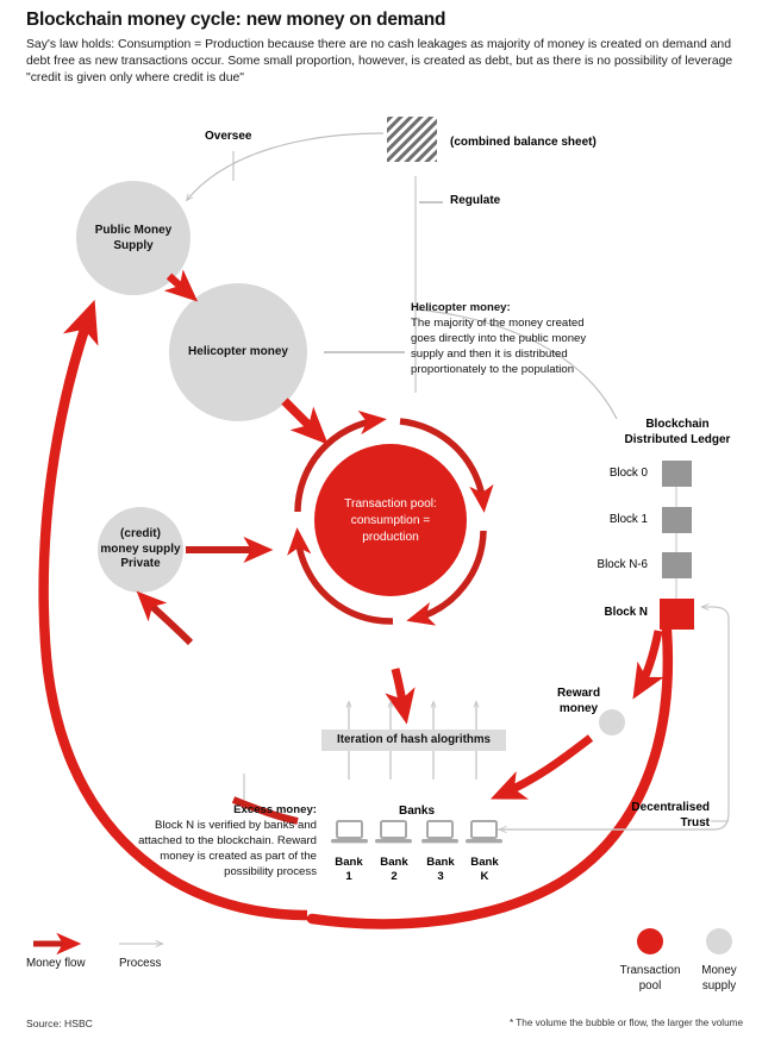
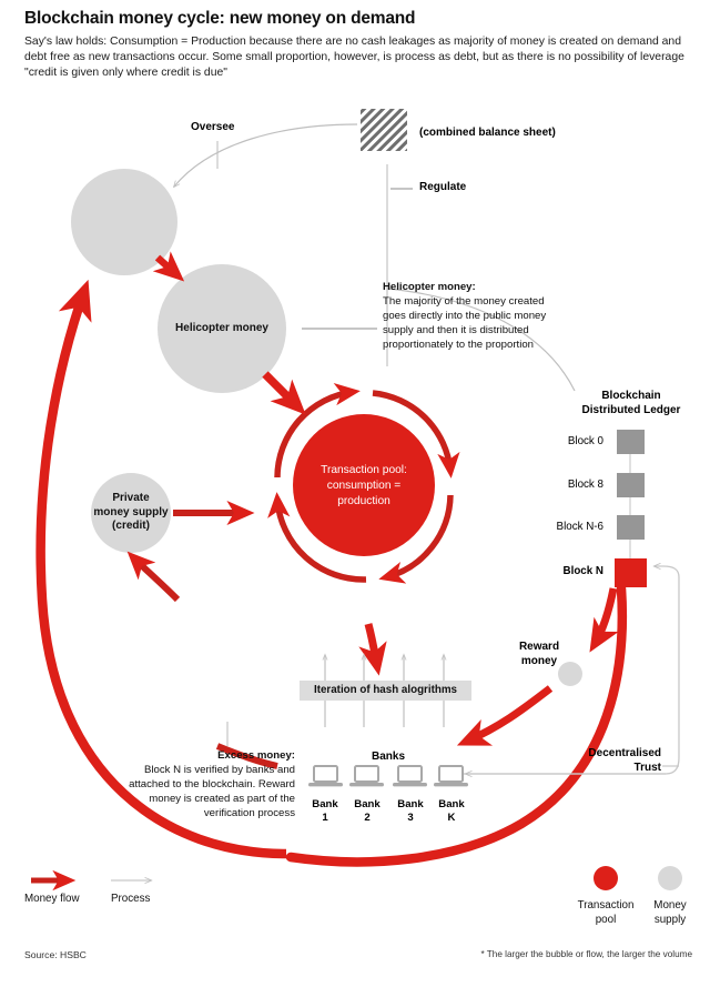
  Blockchain money cycle: new money on demand
- Say's law holds: Consumption = Production because there are no cash leakages as majority of money is created on demand and debt free as new transactions occur. Some small proportion, however, is created as debt, but as there is no possibility of leverage "credit is given only where credit is due"
+ Say's law holds: Consumption = Production because there are no cash leakages as majority of money is created on demand and debt free as new transactions occur. Some small proportion, however, is process as debt, but as there is no possibility of leverage "credit is given only where credit is due"
  (combined balance sheet)
  Oversee
  Regulate
- Public Money
- Supply
  Helicopter money
- (credit)
+ Private
  money supply
- Private
+ (credit)
  Transaction pool:
  consumption =
  production
  Helicopter money:
- The majority of the money created goes directly into the public money supply and then it is distributed proportionately to the population
+ The majority of the money created goes directly into the public money supply and then it is distributed proportionately to the proportion
  Blockchain
  Distributed Ledger
  Block 0
- Block 1
+ Block 8
  Block N-6
  Block N
  Reward
  money
  Iteration of hash alogrithms
  Banks
  Bank
  1
  Bank
  2
  Bank
  3
  Bank
  K
  Excess money:
- Block N is verified by banks and attached to the blockchain. Reward money is created as part of the possibility process
+ Block N is verified by banks and attached to the blockchain. Reward money is created as part of the verification process
  Decentralised
  Trust
  Money flow
  Process
  Transaction
  pool
  Money
  supply
  Source: HSBC
- * The volume the bubble or flow, the larger the volume
+ * The larger the bubble or flow, the larger the volume
